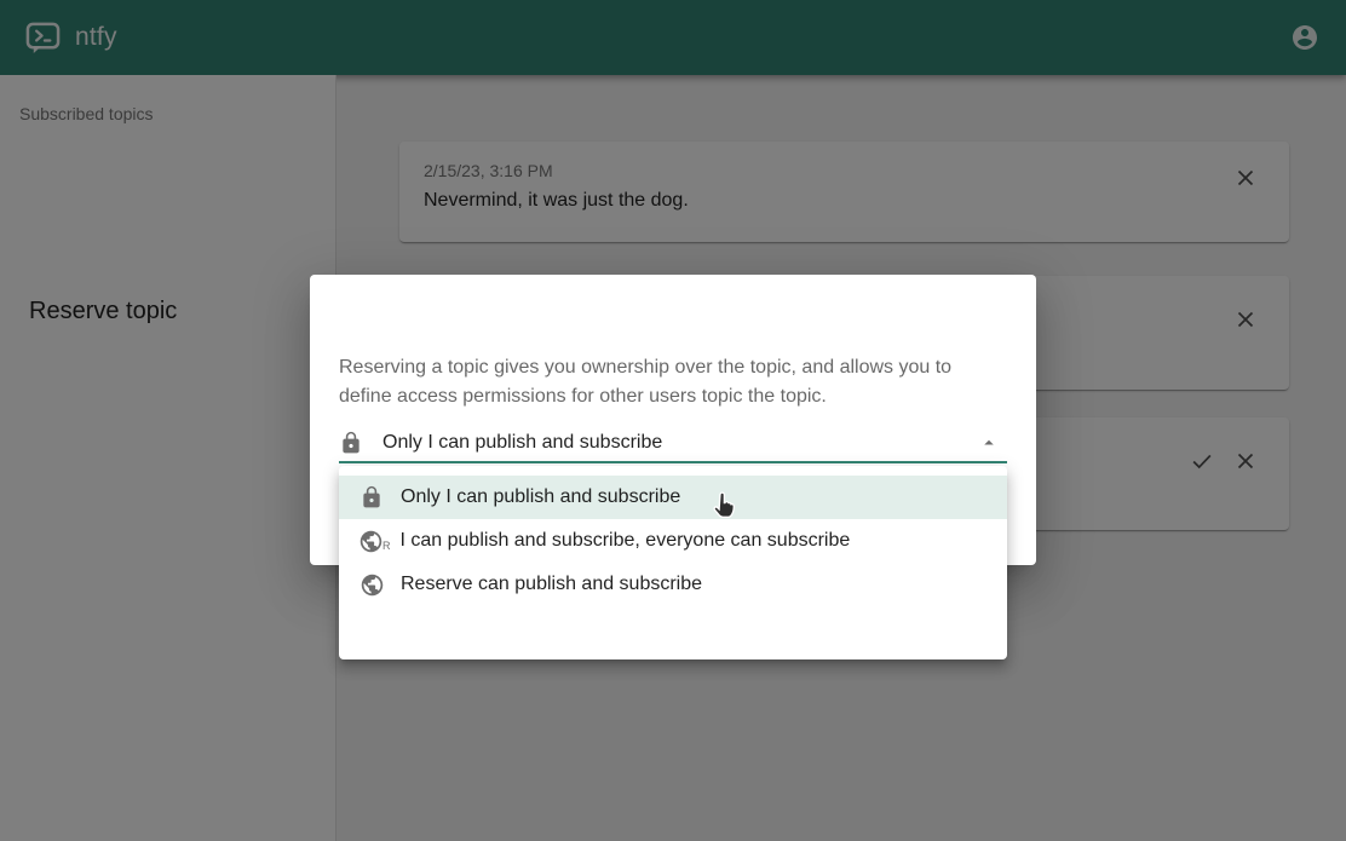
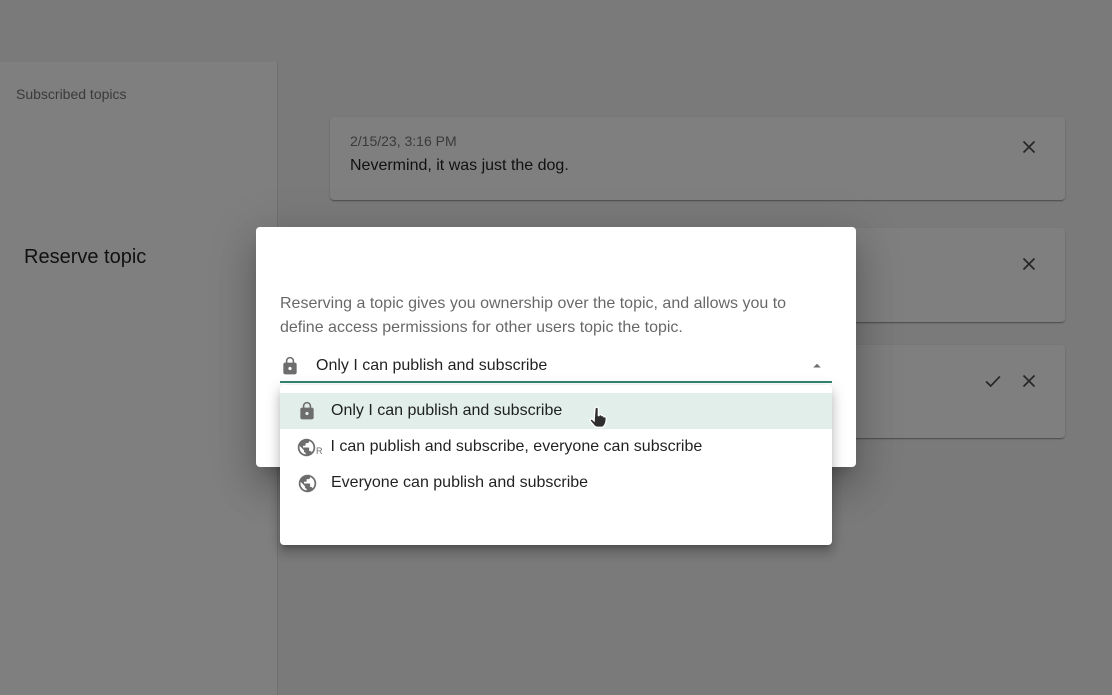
- ntfy
  Subscribed topics
  2/15/23, 3:16 PM
  Nevermind, it was just the dog.
  Reserve topic
  Reserving a topic gives you ownership over the topic, and allows you to define access permissions for other users topic the topic.
  Only I can publish and subscribe
  Only I can publish and subscribe
  R
  I can publish and subscribe, everyone can subscribe
- Reserve can publish and subscribe
+ Everyone can publish and subscribe
